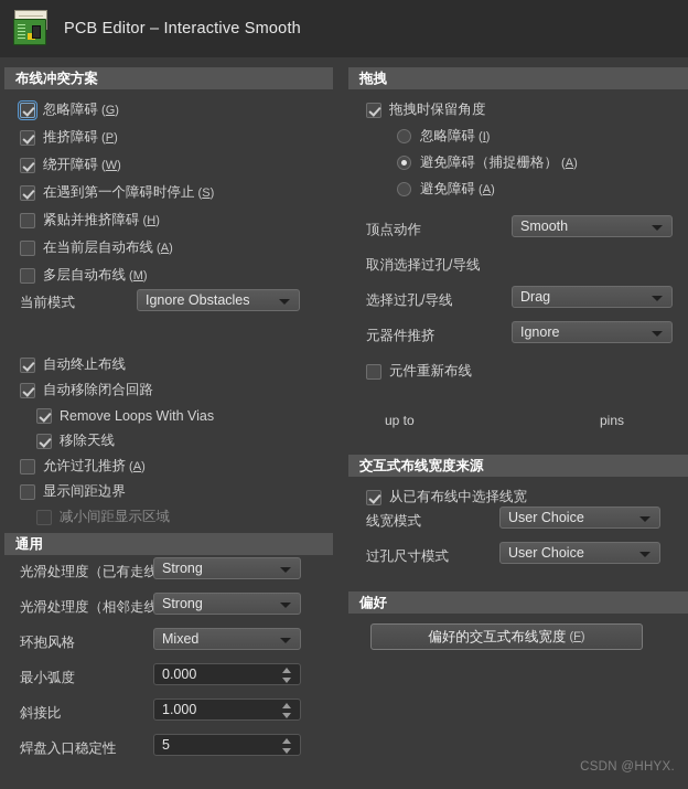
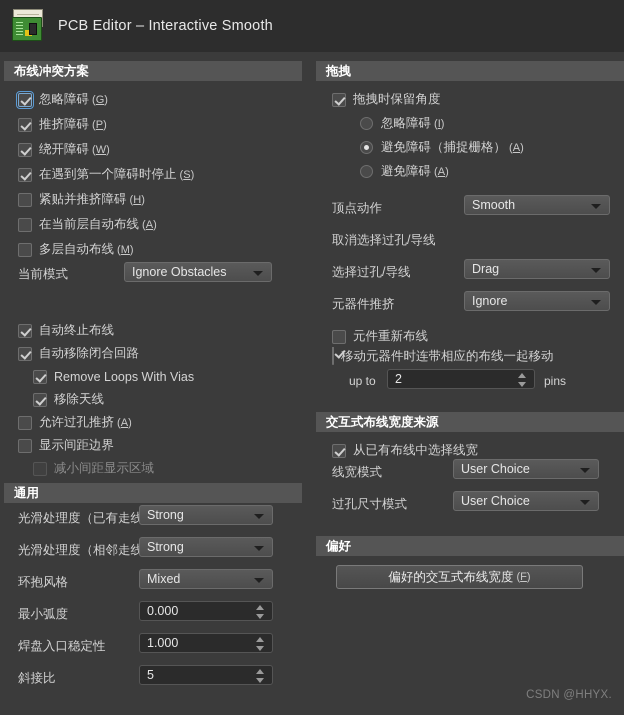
  PCB Editor – Interactive Smooth
  布线冲突方案
  忽略障碍
  (G)
  推挤障碍
  (P)
  绕开障碍
  (W)
  在遇到第一个障碍时停止
  (S)
  紧贴并推挤障碍
  (H)
  在当前层自动布线
  (A)
  多层自动布线
  (M)
  当前模式
  Ignore Obstacles
  自动终止布线
  自动移除闭合回路
  Remove Loops With Vias
  移除天线
  允许过孔推挤
  (A)
  显示间距边界
  减小间距显示区域
  通用
  光滑处理度（已有走线
  Strong
  光滑处理度（相邻走线
  Strong
  环抱风格
  Mixed
  最小弧度
  0.000
- 斜接比
+ 焊盘入口稳定性
  1.000
- 焊盘入口稳定性
+ 斜接比
  5
  拖拽
  拖拽时保留角度
  忽略障碍
  (I)
  避免障碍
  （捕捉栅格）
  (A)
  避免障碍
  (A)
  顶点动作
  Smooth
  取消选择过孔/导线
  选择过孔/导线
  Drag
  元器件推挤
  Ignore
  元件重新布线
+ 移动元器件时连带相应的布线一起移动
  up to
+ 2
  pins
  交互式布线宽度来源
  从已有布线中选择线宽
  线宽模式
  User Choice
  过孔尺寸模式
  User Choice
  偏好
  偏好的交互式布线宽度
  (F)
  CSDN @HHYX.
